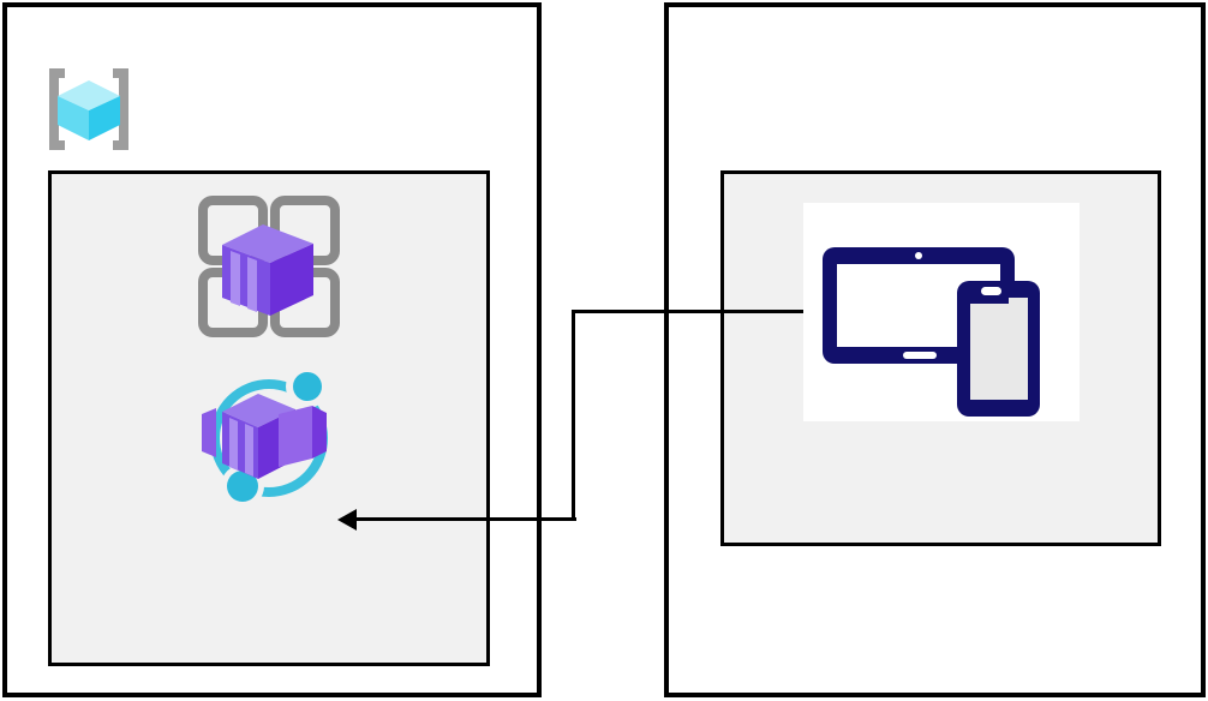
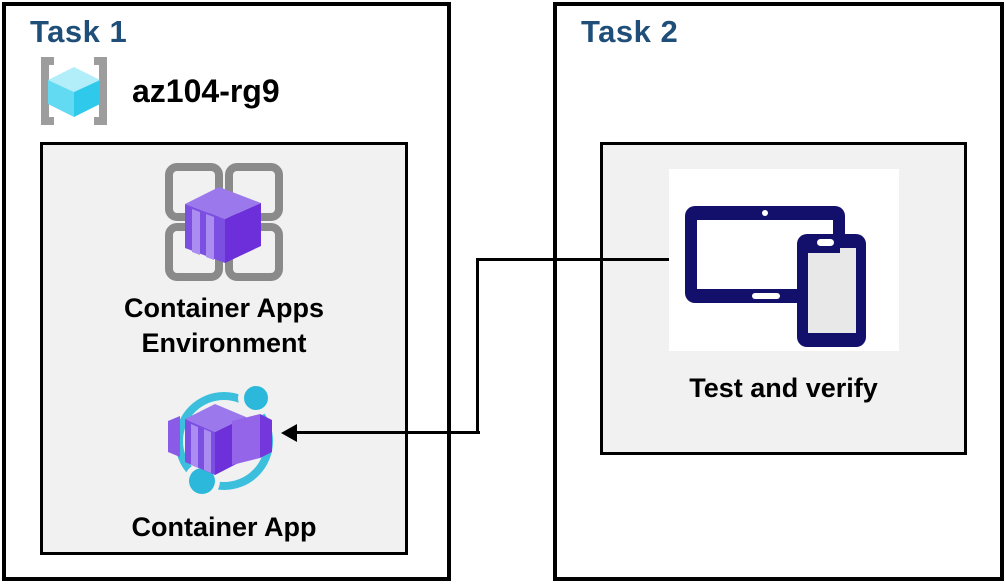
+ Task 1
+ az104-rg9
+ Container Apps Environment
+ Container App
+ Task 2
+ Test and verify
